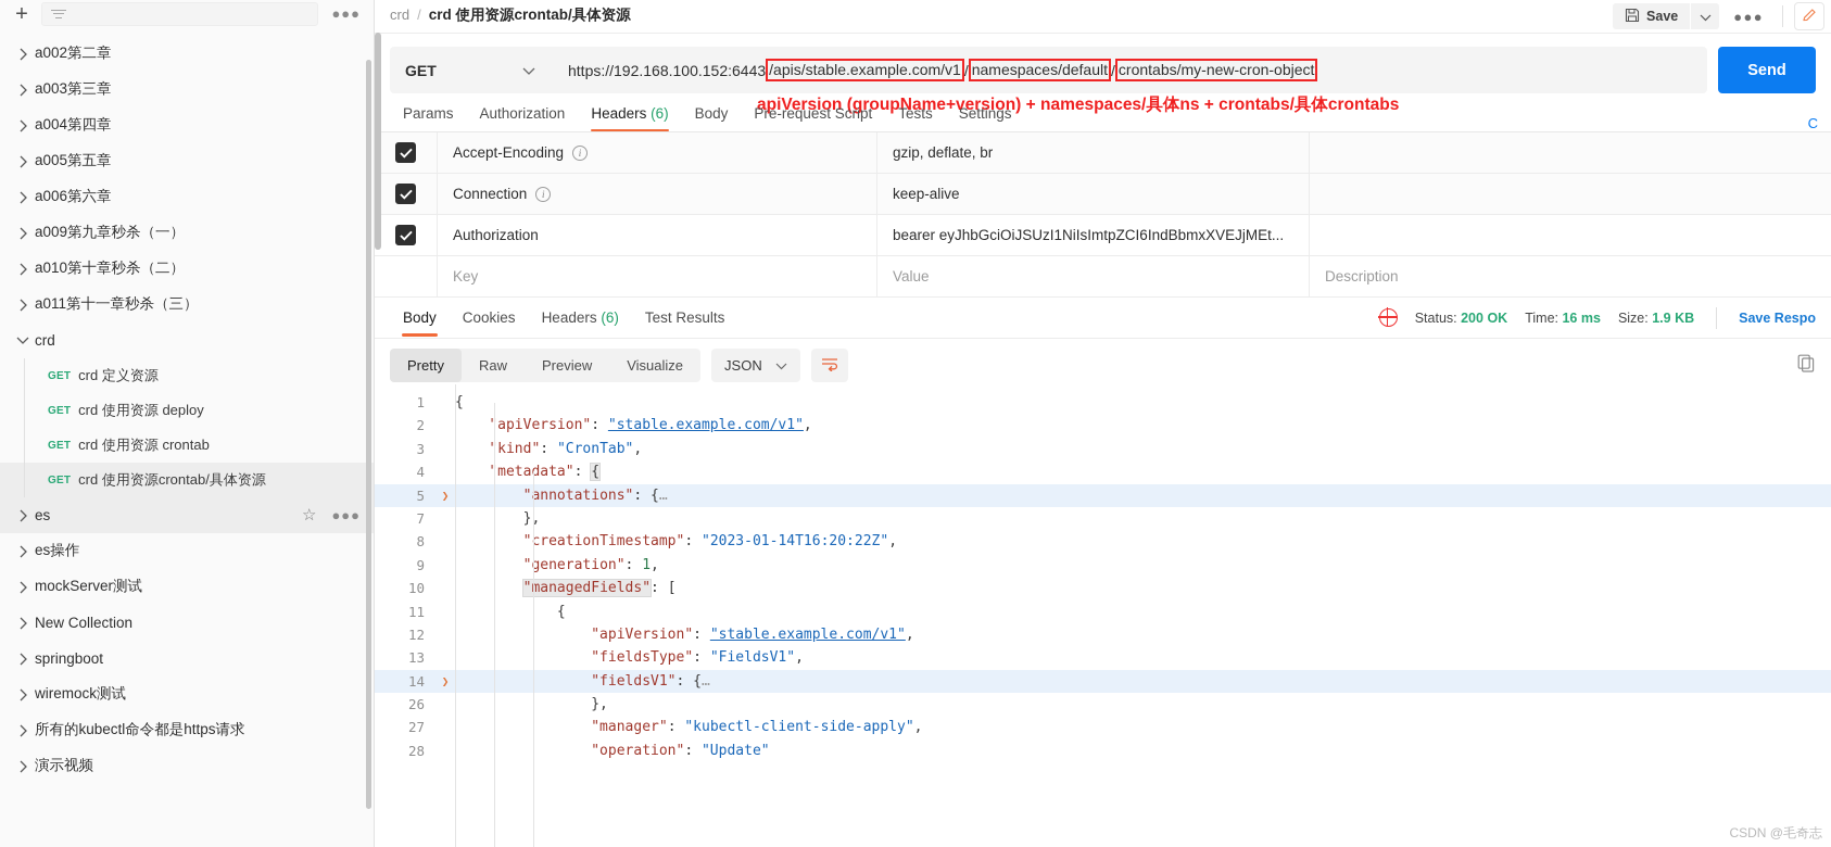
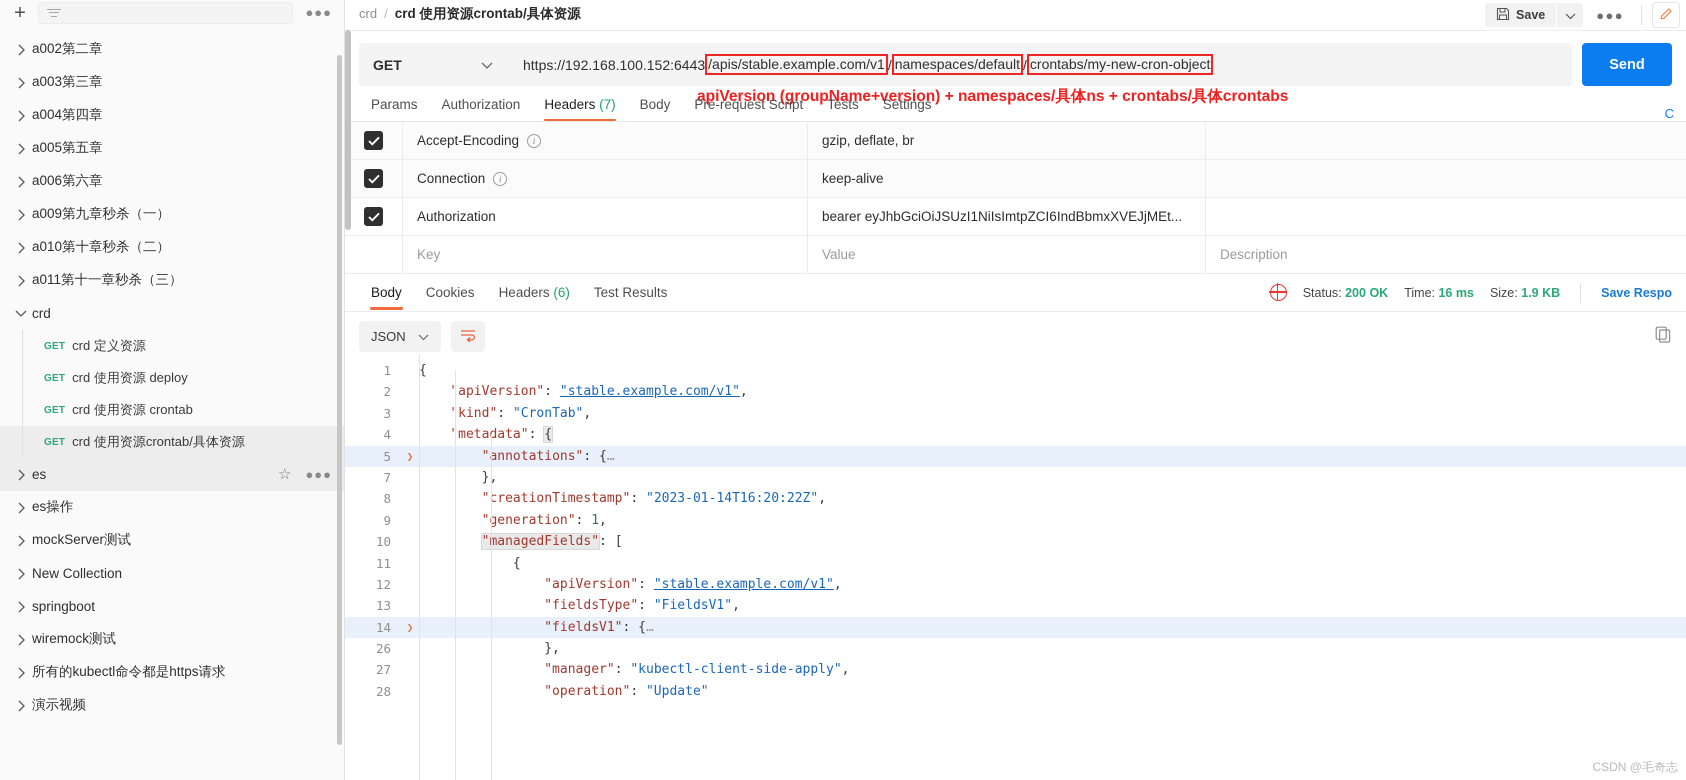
  +
  ●●●
  a002第二章
  a003第三章
  a004第四章
  a005第五章
  a006第六章
  a009第九章秒杀（一）
  a010第十章秒杀（二）
  a011第十一章秒杀（三）
  crd
  GET
  crd 定义资源
  GET
  crd 使用资源 deploy
  GET
  crd 使用资源 crontab
  GET
  crd 使用资源crontab/具体资源
  es
  ☆
  ●●●
  es操作
  mockServer测试
  New Collection
  springboot
  wiremock测试
  所有的kubectl命令都是https请求
  演示视频
  crd
  /
  crd 使用资源crontab/具体资源
  Save
  ●●●
  GET
  https://192.168.100.152:6443
  /apis/stable.example.com/v1
  /
  namespaces/default
  /
  crontabs/my-new-cron-object
  Send
  apiVersion (groupName+version) + namespaces/具体ns + crontabs/具体crontabs
  Params
  Authorization
- Headers (6)
+ Headers (7)
  Body
  Pre-request Script
  Tests
  Settings
  C
  Accept-Encoding
  i
  gzip, deflate, br
  Connection
  i
  keep-alive
  Authorization
  bearer eyJhbGciOiJSUzI1NiIsImtpZCI6IndBbmxXVEJjMEt...
  Key
  Value
  Description
  Body
  Cookies
  Headers
  (6)
  Test Results
  Status: 200 OK
  Time: 16 ms
  Size: 1.9 KB
  Save Respo
- Pretty
- Raw
- Preview
- Visualize
  JSON
  1
  {
  2
  apiVersion": "stable.example.com/v1",
  3
  kind": "CronTab",
  4
  metadata": {
  5
  ❯
  "annotations": {…
  7
  },
  8
  "creationTimestamp": "2023-01-14T16:20:22Z",
  9
  "generation": 1,
  10
  "managedFields": [
  11
  {
  12
  "apiVersion": "stable.example.com/v1",
  13
  "fieldsType": "FieldsV1",
  14
  ❯
  "fieldsV1": {…
  26
  },
  27
  "manager": "kubectl-client-side-apply",
  28
  "operation": "Update"
  CSDN @毛奇志
